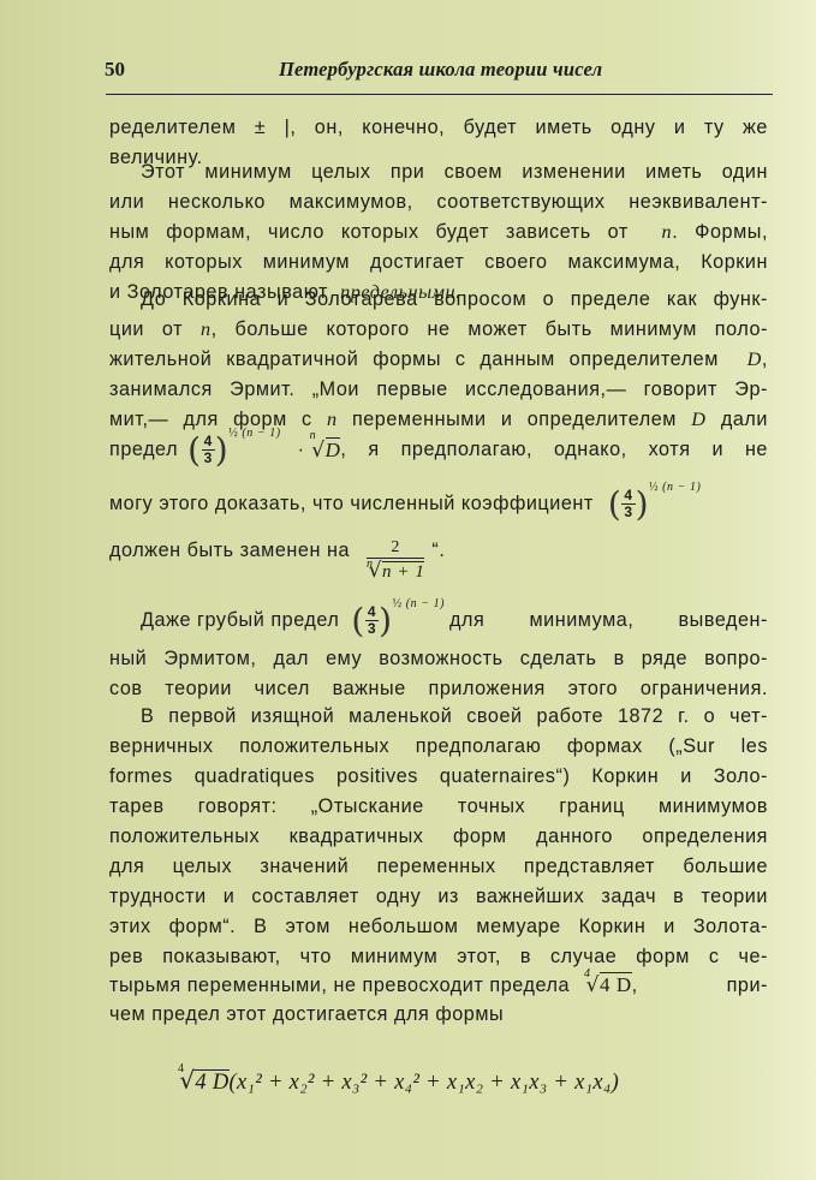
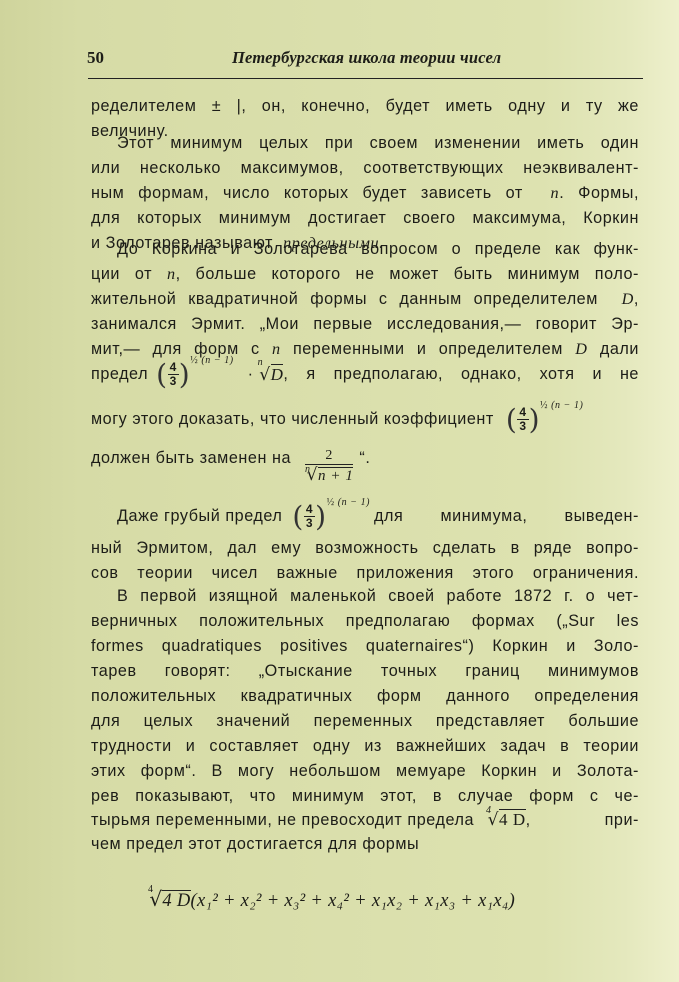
  50
  Петербургская школа теории чисел
  ределителем ± |, он, конечно, будет иметь одну и ту же
  величину.
  Этот минимум целых при своем изменении иметь один
  или несколько максимумов, соответствующих неэквивалент-
  ным формам, число которых будет зависеть от n. Формы,
  для которых минимум достигает своего максимума, Коркин
  и Золотарев называют предельными.
  До Коркина и Золотарева вопросом о пределе как функ-
  ции от n, больше которого не может быть минимум поло-
  жительной квадратичной формы с данным определителем D,
  занимался Эрмит. „Мои первые исследования,— говорит Эр-
  мит,— для форм с n переменными и определителем D дали
  предел
  (
  4
  3
  )
  ½ (n − 1)
  ·
  n
  √
  D
  , я предполагаю, однако, хотя и не
  могу этого доказать, что численный коэффициент
  (
  4
  3
  )
  ½ (n − 1)
  должен быть заменен на
  2
  n√n + 1
  “.
  Даже грубый предел
  (
  4
  3
  )
  ½ (n − 1)
  для минимума, выведен-
  ный Эрмитом, дал ему возможность сделать в ряде вопро-
  сов теории чисел важные приложения этого ограничения.
  В первой изящной маленькой своей работе 1872 г. о чет-
  верничных положительных предполагаю формах („Sur les
  formes quadratiques positives quaternaires“) Коркин и Золо-
  тарев говорят: „Отыскание точных границ минимумов
  положительных квадратичных форм данного определения
  для целых значений переменных представляет большие
  трудности и составляет одну из важнейших задач в теории
- этих форм“. В этом небольшом мемуаре Коркин и Золота-
+ этих форм“. В могу небольшом мемуаре Коркин и Золота-
  рев показывают, что минимум этот, в случае форм с че-
  тырьмя переменными, не превосходит предела
  4
  √
  4 D
  , при-
  чем предел этот достигается для формы
  4√4 D(x₁² + x₂² + x₃² + x₄² + x₁x₂ + x₁x₃ + x₁x₄)
